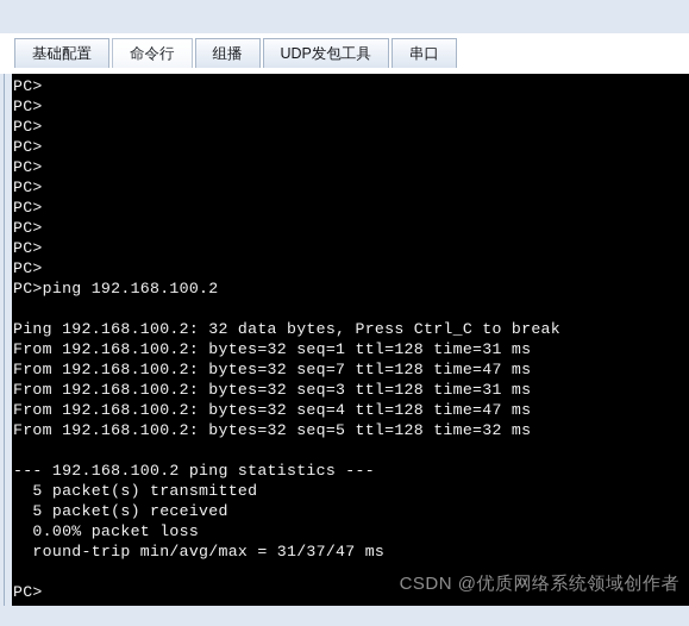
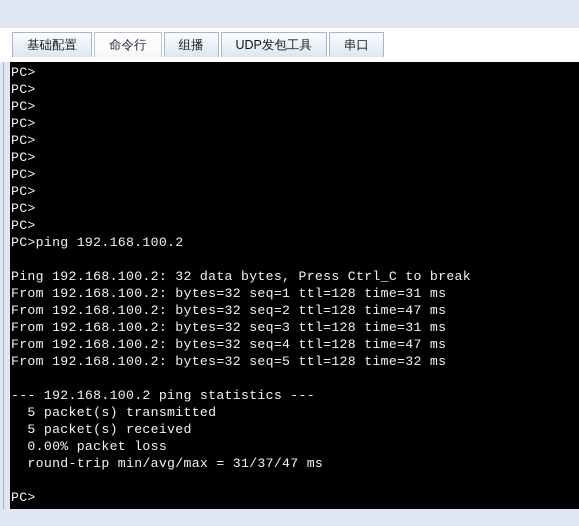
  基础配置
  命令行
  组播
  UDP发包工具
  串口
  PC>
  PC>
  PC>
  PC>
  PC>
  PC>
  PC>
  PC>
  PC>
  PC>
  PC>ping 192.168.100.2
  Ping 192.168.100.2: 32 data bytes, Press Ctrl_C to break
  From 192.168.100.2: bytes=32 seq=1 ttl=128 time=31 ms
- From 192.168.100.2: bytes=32 seq=7 ttl=128 time=47 ms
+ From 192.168.100.2: bytes=32 seq=2 ttl=128 time=47 ms
  From 192.168.100.2: bytes=32 seq=3 ttl=128 time=31 ms
  From 192.168.100.2: bytes=32 seq=4 ttl=128 time=47 ms
  From 192.168.100.2: bytes=32 seq=5 ttl=128 time=32 ms
  --- 192.168.100.2 ping statistics ---
  5 packet(s) transmitted
  5 packet(s) received
  0.00% packet loss
  round-trip min/avg/max = 31/37/47 ms
  PC>
- CSDN @优质网络系统领域创作者
